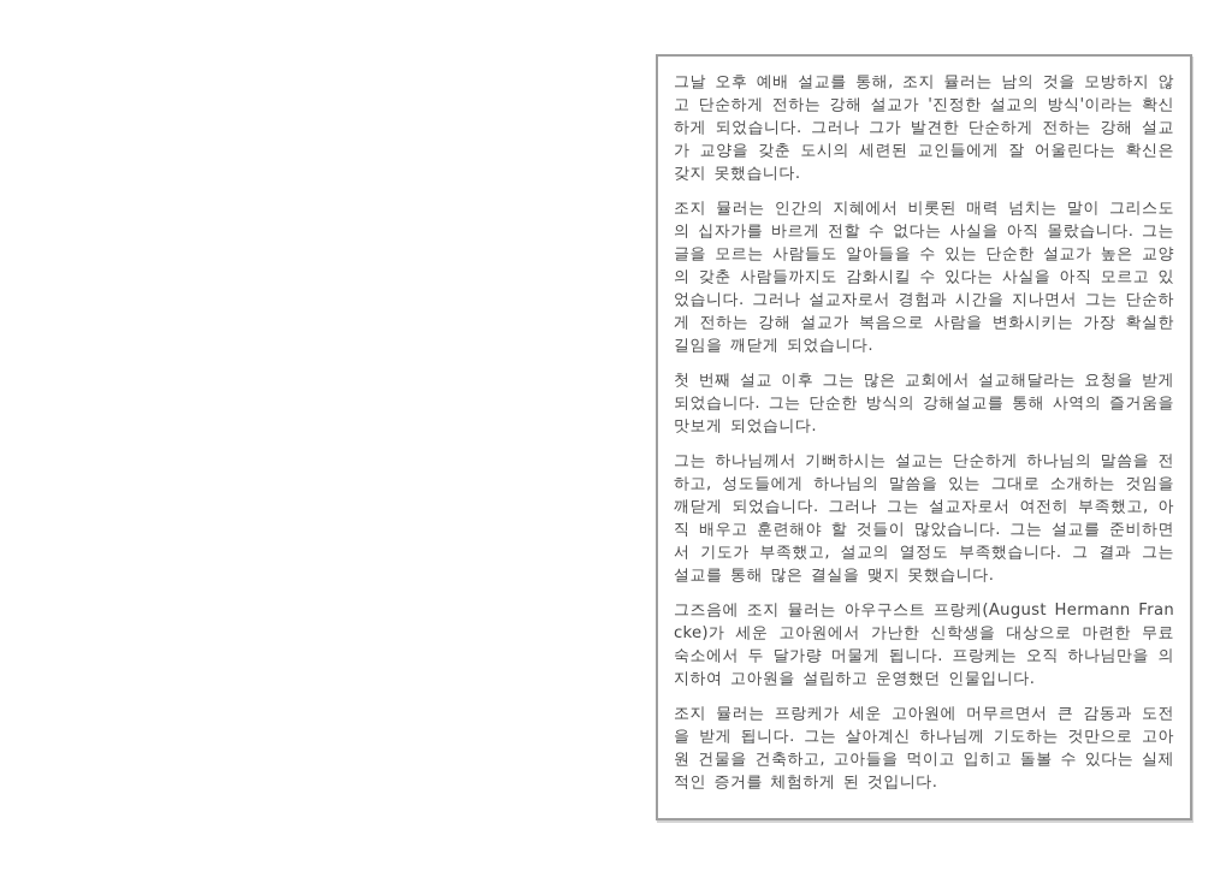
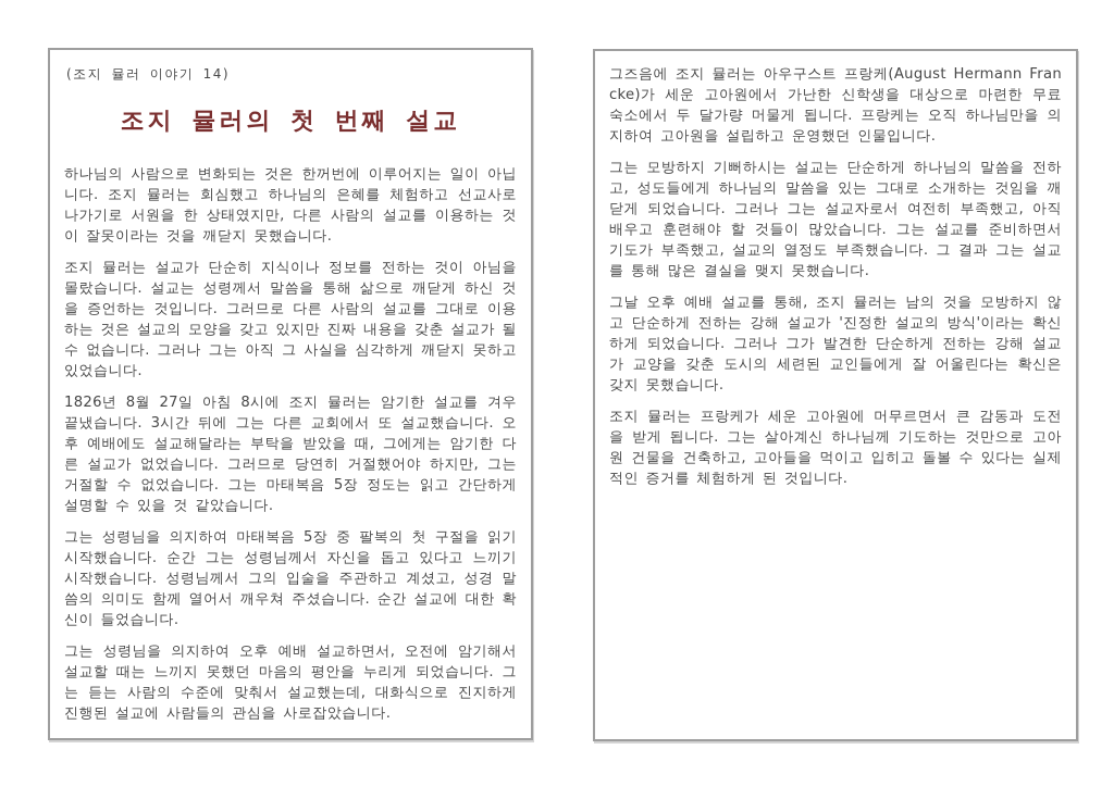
+ (조지 뮬러 이야기 14)
+ 조지 뮬러의 첫 번째 설교
+ 하나님의 사람으로 변화되는 것은 한꺼번에 이루어지는 일이 아닙니다. 조지 뮬러는 회심했고 하나님의 은혜를 체험하고 선교사로 나가기로 서원을 한 상태였지만, 다른 사람의 설교를 이용하는 것이 잘못이라는 것을 깨닫지 못했습니다.
+ 조지 뮬러는 설교가 단순히 지식이나 정보를 전하는 것이 아님을 몰랐습니다. 설교는 성령께서 말씀을 통해 삶으로 깨닫게 하신 것을 증언하는 것입니다. 그러므로 다른 사람의 설교를 그대로 이용하는 것은 설교의 모양을 갖고 있지만 진짜 내용을 갖춘 설교가 될 수 없습니다. 그러나 그는 아직 그 사실을 심각하게 깨닫지 못하고 있었습니다.
+ 1826년 8월 27일 아침 8시에 조지 뮬러는 암기한 설교를 겨우 끝냈습니다. 3시간 뒤에 그는 다른 교회에서 또 설교했습니다. 오후 예배에도 설교해달라는 부탁을 받았을 때, 그에게는 암기한 다른 설교가 없었습니다. 그러므로 당연히 거절했어야 하지만, 그는 거절할 수 없었습니다. 그는 마태복음 5장 정도는 읽고 간단하게 설명할 수 있을 것 같았습니다.
+ 그는 성령님을 의지하여 마태복음 5장 중 팔복의 첫 구절을 읽기 시작했습니다. 순간 그는 성령님께서 자신을 돕고 있다고 느끼기 시작했습니다. 성령님께서 그의 입술을 주관하고 계셨고, 성경 말씀의 의미도 함께 열어서 깨우쳐 주셨습니다. 순간 설교에 대한 확신이 들었습니다.
+ 그는 성령님을 의지하여 오후 예배 설교하면서, 오전에 암기해서 설교할 때는 느끼지 못했던 마음의 평안을 누리게 되었습니다. 그는 듣는 사람의 수준에 맞춰서 설교했는데, 대화식으로 진지하게 진행된 설교에 사람들의 관심을 사로잡았습니다.
- 그날 오후 예배 설교를 통해, 조지 뮬러는 남의 것을 모방하지 않고 단순하게 전하는 강해 설교가 '진정한 설교의 방식'이라는 확신하게 되었습니다. 그러나 그가 발견한 단순하게 전하는 강해 설교가 교양을 갖춘 도시의 세련된 교인들에게 잘 어울린다는 확신은 갖지 못했습니다.
+ 그즈음에 조지 뮬러는 아우구스트 프랑케(August Hermann Francke)가 세운 고아원에서 가난한 신학생을 대상으로 마련한 무료 숙소에서 두 달가량 머물게 됩니다. 프랑케는 오직 하나님만을 의지하여 고아원을 설립하고 운영했던 인물입니다.
- 조지 뮬러는 인간의 지혜에서 비롯된 매력 넘치는 말이 그리스도의 십자가를 바르게 전할 수 없다는 사실을 아직 몰랐습니다. 그는 글을 모르는 사람들도 알아들을 수 있는 단순한 설교가 높은 교양의 갖춘 사람들까지도 감화시킬 수 있다는 사실을 아직 모르고 있었습니다. 그러나 설교자로서 경험과 시간을 지나면서 그는 단순하게 전하는 강해 설교가 복음으로 사람을 변화시키는 가장 확실한 길임을 깨닫게 되었습니다.
- 첫 번째 설교 이후 그는 많은 교회에서 설교해달라는 요청을 받게 되었습니다. 그는 단순한 방식의 강해설교를 통해 사역의 즐거움을 맛보게 되었습니다.
- 그는 하나님께서 기뻐하시는 설교는 단순하게 하나님의 말씀을 전하고, 성도들에게 하나님의 말씀을 있는 그대로 소개하는 것임을 깨닫게 되었습니다. 그러나 그는 설교자로서 여전히 부족했고, 아직 배우고 훈련해야 할 것들이 많았습니다. 그는 설교를 준비하면서 기도가 부족했고, 설교의 열정도 부족했습니다. 그 결과 그는 설교를 통해 많은 결실을 맺지 못했습니다.
+ 그는 모방하지 기뻐하시는 설교는 단순하게 하나님의 말씀을 전하고, 성도들에게 하나님의 말씀을 있는 그대로 소개하는 것임을 깨닫게 되었습니다. 그러나 그는 설교자로서 여전히 부족했고, 아직 배우고 훈련해야 할 것들이 많았습니다. 그는 설교를 준비하면서 기도가 부족했고, 설교의 열정도 부족했습니다. 그 결과 그는 설교를 통해 많은 결실을 맺지 못했습니다.
- 그즈음에 조지 뮬러는 아우구스트 프랑케(August Hermann Francke)가 세운 고아원에서 가난한 신학생을 대상으로 마련한 무료 숙소에서 두 달가량 머물게 됩니다. 프랑케는 오직 하나님만을 의지하여 고아원을 설립하고 운영했던 인물입니다.
+ 그날 오후 예배 설교를 통해, 조지 뮬러는 남의 것을 모방하지 않고 단순하게 전하는 강해 설교가 '진정한 설교의 방식'이라는 확신하게 되었습니다. 그러나 그가 발견한 단순하게 전하는 강해 설교가 교양을 갖춘 도시의 세련된 교인들에게 잘 어울린다는 확신은 갖지 못했습니다.
  조지 뮬러는 프랑케가 세운 고아원에 머무르면서 큰 감동과 도전을 받게 됩니다. 그는 살아계신 하나님께 기도하는 것만으로 고아원 건물을 건축하고, 고아들을 먹이고 입히고 돌볼 수 있다는 실제적인 증거를 체험하게 된 것입니다.
